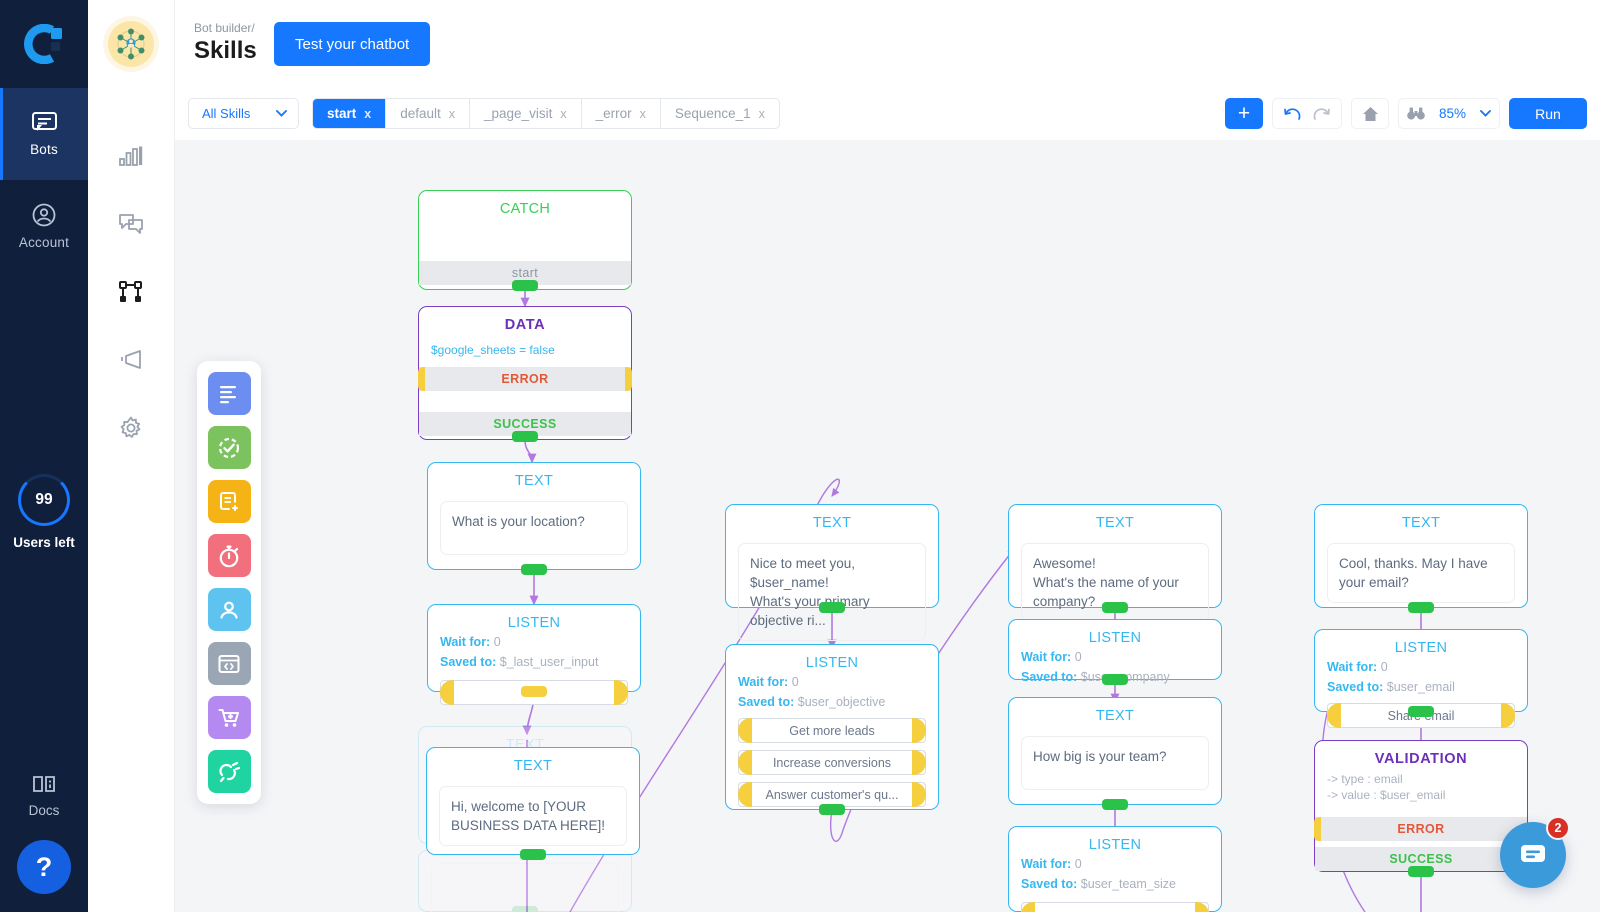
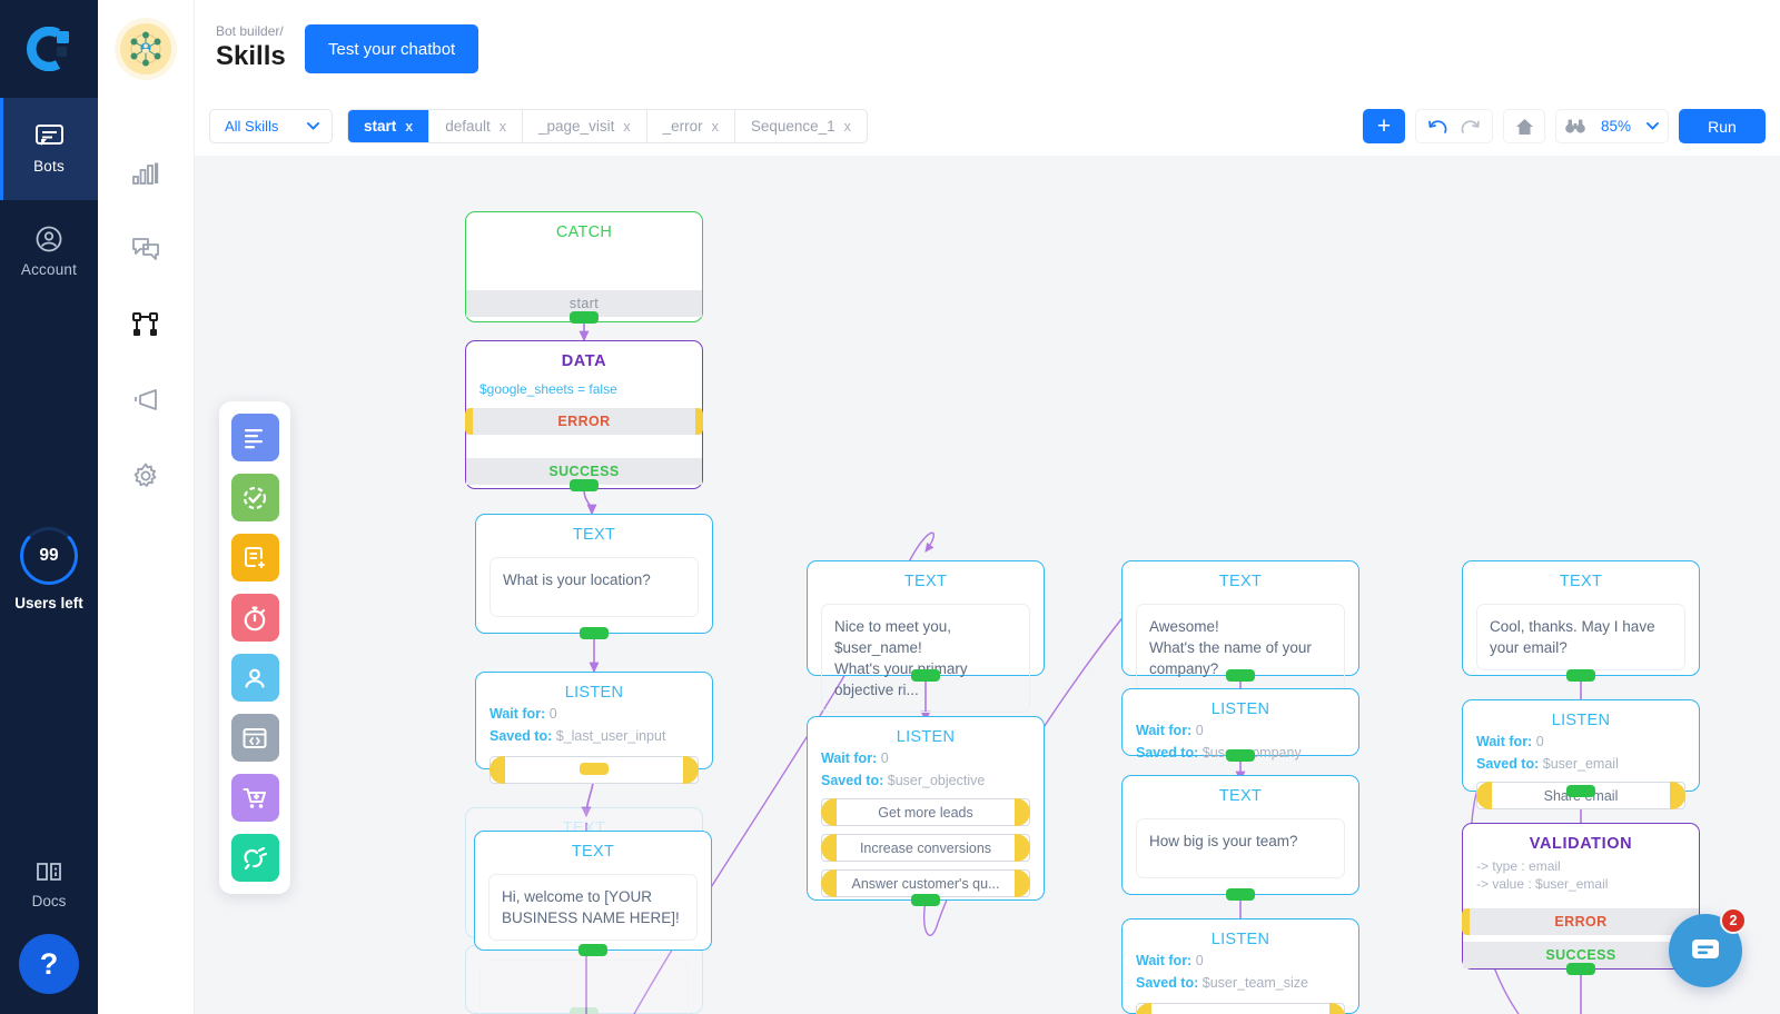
  Bots
  Account
  99
  Users left
  Docs
  ?
  Bot builder/
  Skills
  Test your chatbot
  All Skills
  start
  x
  default
  x
  _page_visit
  x
  _error
  x
  Sequence_1
  x
  +
  85%
  Run
  CATCH
  start
  DATA
  $google_sheets = false
  ERROR
  SUCCESS
  TEXT
  What is your location?
  LISTEN
  Wait for: 0
  Saved to: $_last_user_input
  TEXT
  TEXT
- Hi, welcome to [YOUR BUSINESS DATA HERE]!
+ Hi, welcome to [YOUR BUSINESS NAME HERE]!
  TEXT
  Nice to meet you, $user_name!
  What's yourmary objective ri...
  LISTEN
  Wait for: 0
  Saved to: $user_objective
  Get more leads
  Increase conversions
  Answer customer's qu...
  TEXT
  Awesome!
  What's the name of your company?
  LISTEN
  Wait for: 0
  Saved to: $usompany
  TEXT
  How big is your team?
  LISTEN
  Wait for: 0
  Saved to: $user_team_size
  TEXT
  Cool, thanks. May I have your email?
  LISTEN
  Wait for: 0
  Saved to: $user_email
  Shamail
  VALIDATION
  -> type : email
  -> value : $user_email
  ERROR
  SUCCESS
  2
